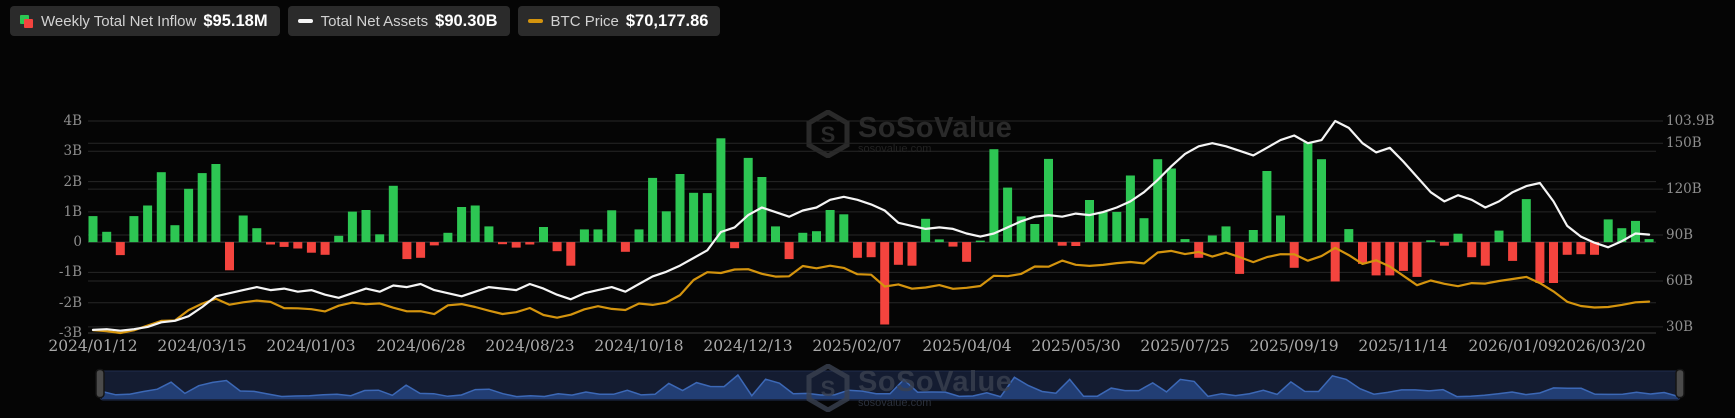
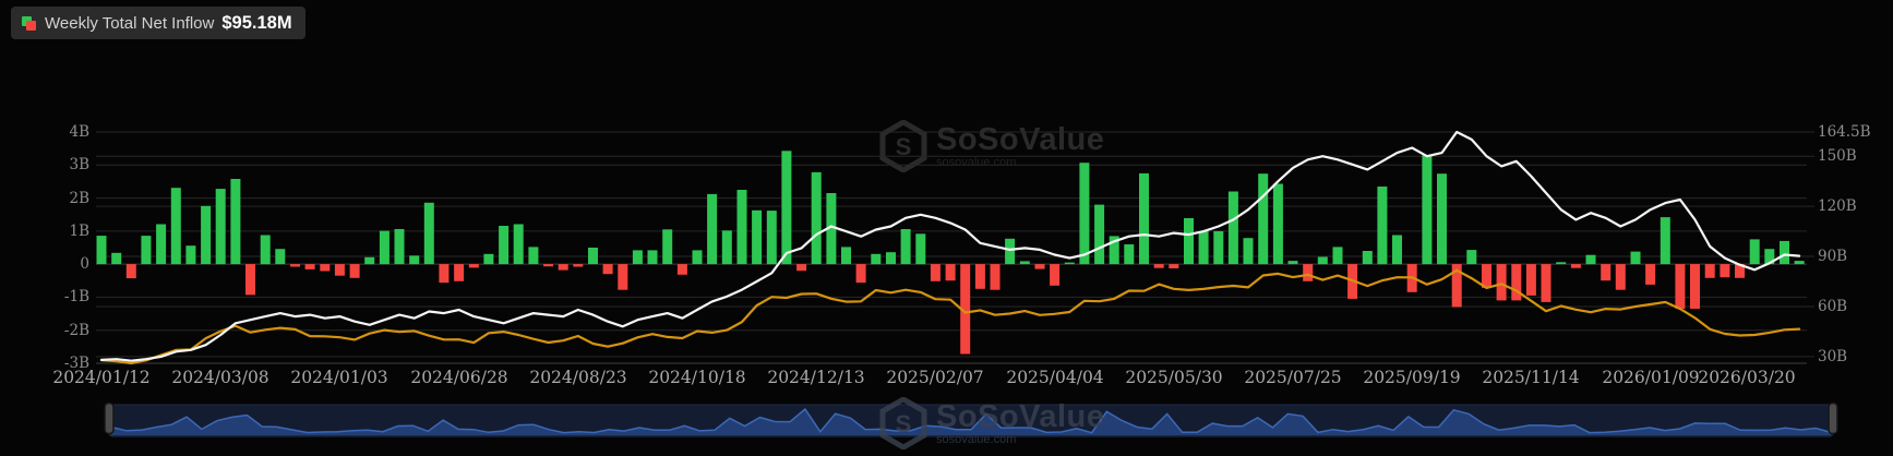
  Weekly Total Net Inflow
  $95.18M
- Total Net Assets
- $90.30B
- BTC Price
- $70,177.86
  S
  SoSoValue
  sosovalue.com
  S
  SoSoValue
  sosovalue.com
  4B
  3B
  2B
  1B
  0
  -1B
  -2B
  -3B
- 103.9B
+ 164.5B
  150B
  120B
  90B
  60B
  30B
  2024/01/12
- 2024/03/15
+ 2024/03/08
  2024/01/03
  2024/06/28
  2024/08/23
  2024/10/18
  2024/12/13
  2025/02/07
  2025/04/04
  2025/05/30
  2025/07/25
  2025/09/19
  2025/11/14
  2026/01/09
  2026/03/20
